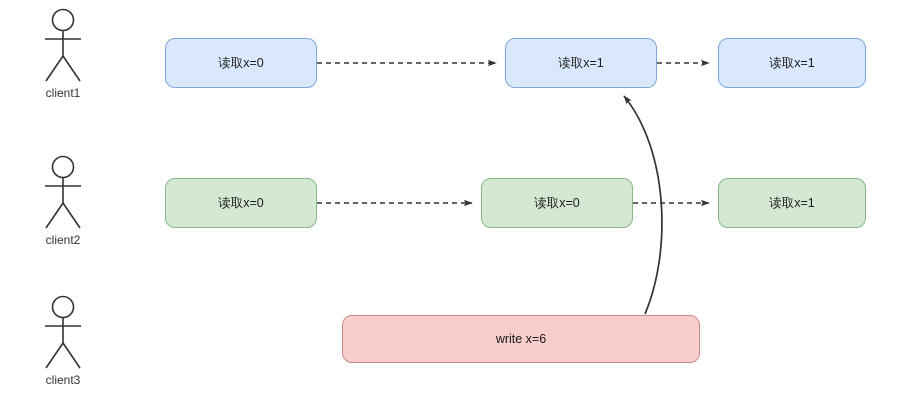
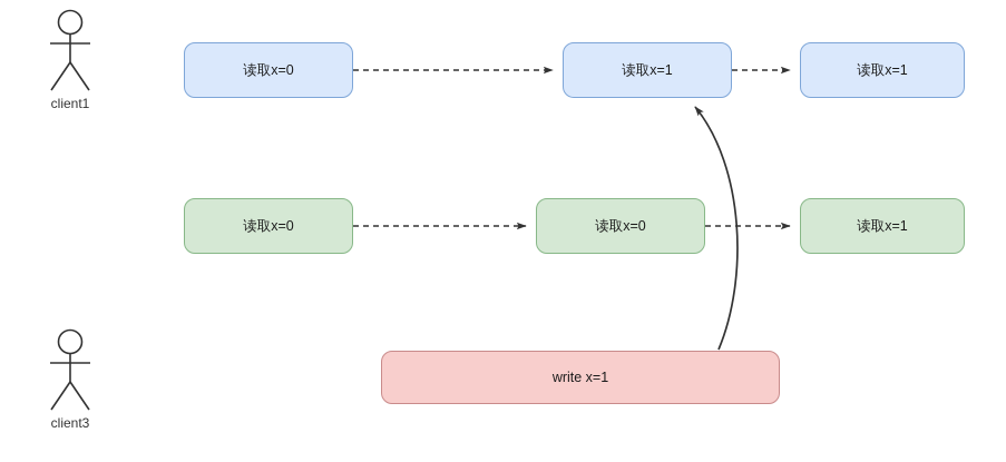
  client1
- client2
  client3
  读取x=0
  读取x=1
  读取x=1
  读取x=0
  读取x=0
  读取x=1
- write x=6
+ write x=1
